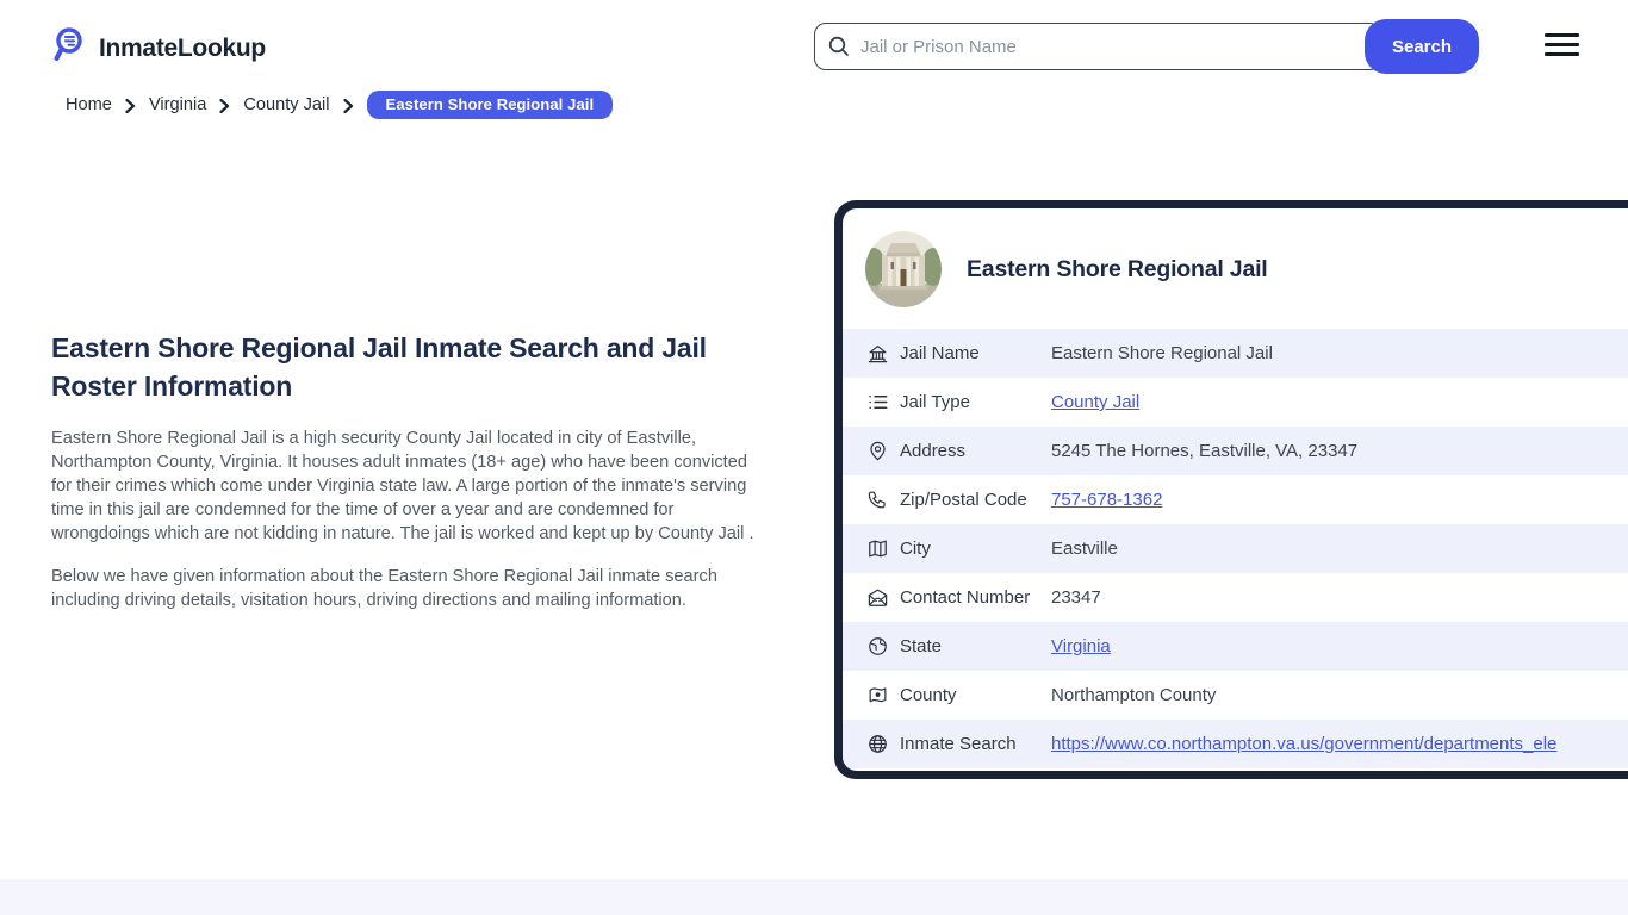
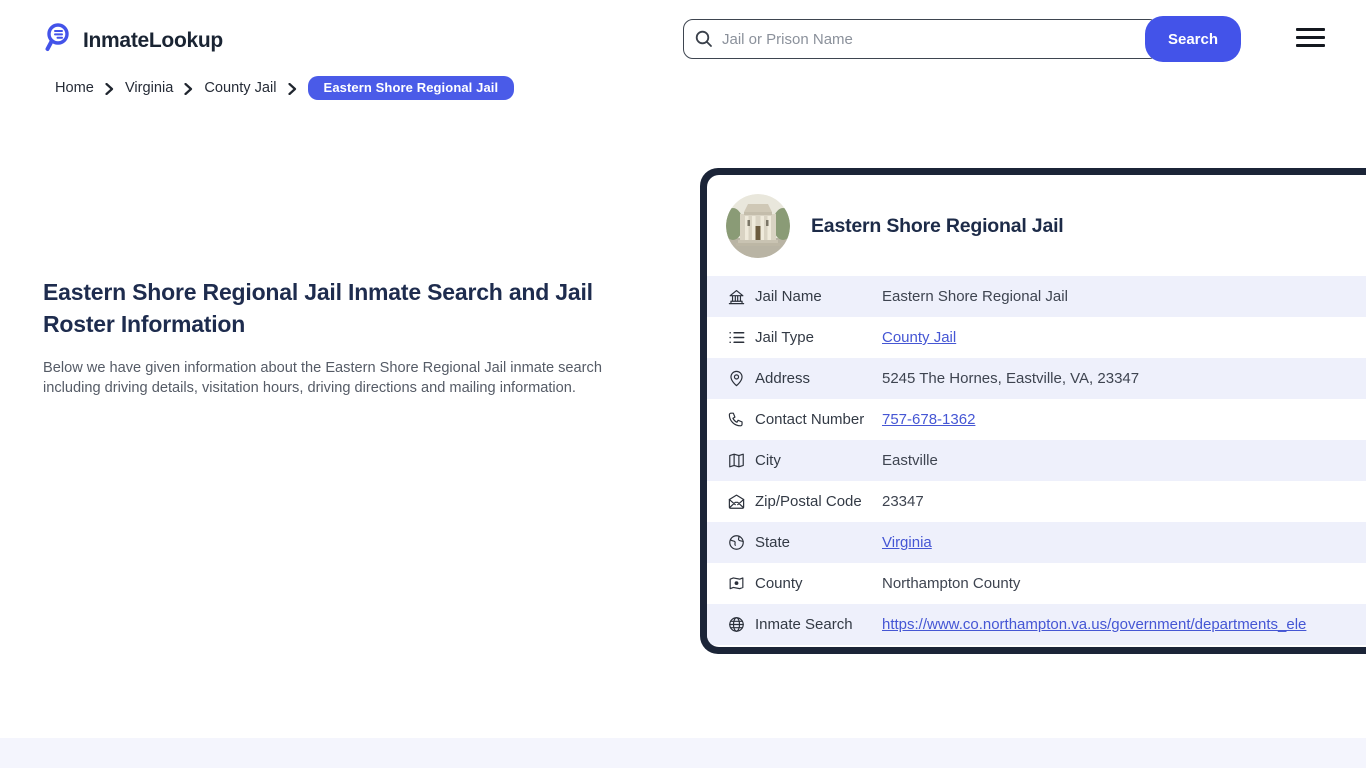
  InmateLookup
  Jail or Prison Name
  Search
  Home
  Virginia
  County Jail
  Eastern Shore Regional Jail
  Eastern Shore Regional Jail Inmate Search and Jail Roster Information
- Eastern Shore Regional Jail is a high security County Jail located in city of Eastville, Northampton County, Virginia. It houses adult inmates (18+ age) who have been convicted for their crimes which come under Virginia state law. A large portion of the inmate's serving time in this jail are condemned for the time of over a year and are condemned for wrongdoings which are not kidding in nature. The jail is worked and kept up by County Jail .
  Below we have given information about the Eastern Shore Regional Jail inmate search including driving details, visitation hours, driving directions and mailing information.
  Eastern Shore Regional Jail
  Jail Name
  Eastern Shore Regional Jail
  Jail Type
  County Jail
  Address
  5245 The Hornes, Eastville, VA, 23347
- Zip/Postal Code
+ Contact Number
  757-678-1362
  City
  Eastville
- Contact Number
+ Zip/Postal Code
  23347
  State
  Virginia
  County
  Northampton County
  Inmate Search
  https://www.co.northampton.va.us/government/departments_ele
